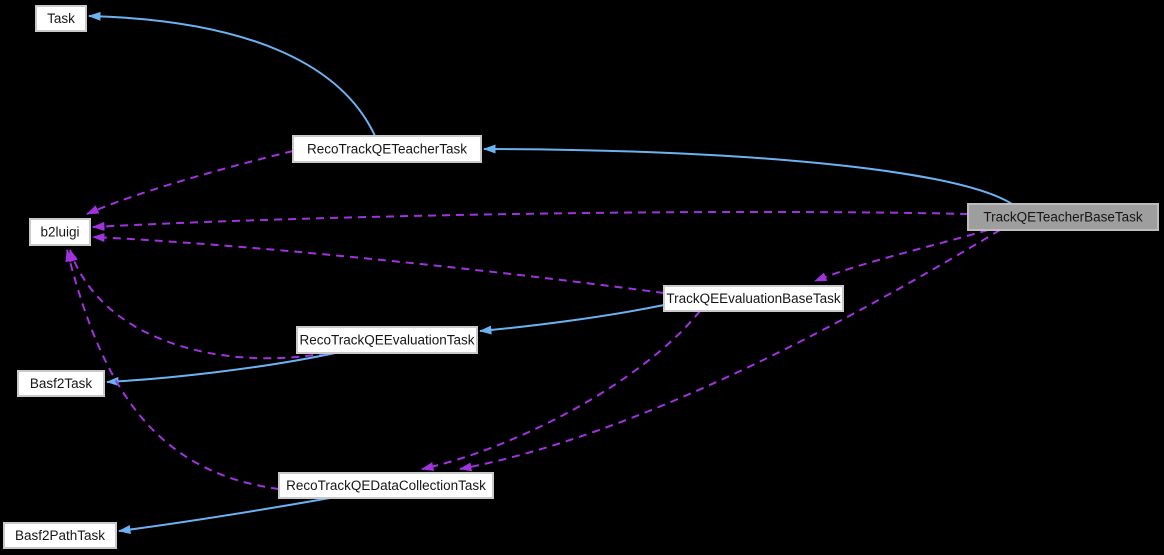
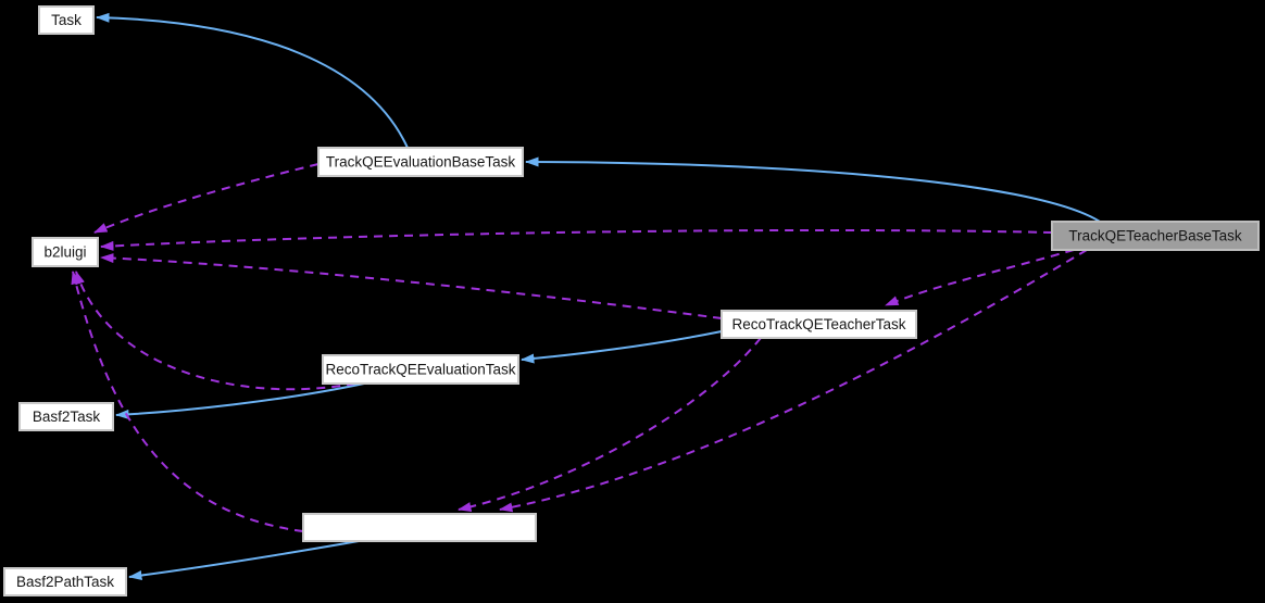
  Task
- RecoTrackQETeacherTask
+ TrackQEEvaluationBaseTask
  b2luigi
  TrackQETeacherBaseTask
- TrackQEEvaluationBaseTask
+ RecoTrackQETeacherTask
  RecoTrackQEEvaluationTask
  Basf2Task
- RecoTrackQEDataCollectionTask
  Basf2PathTask
